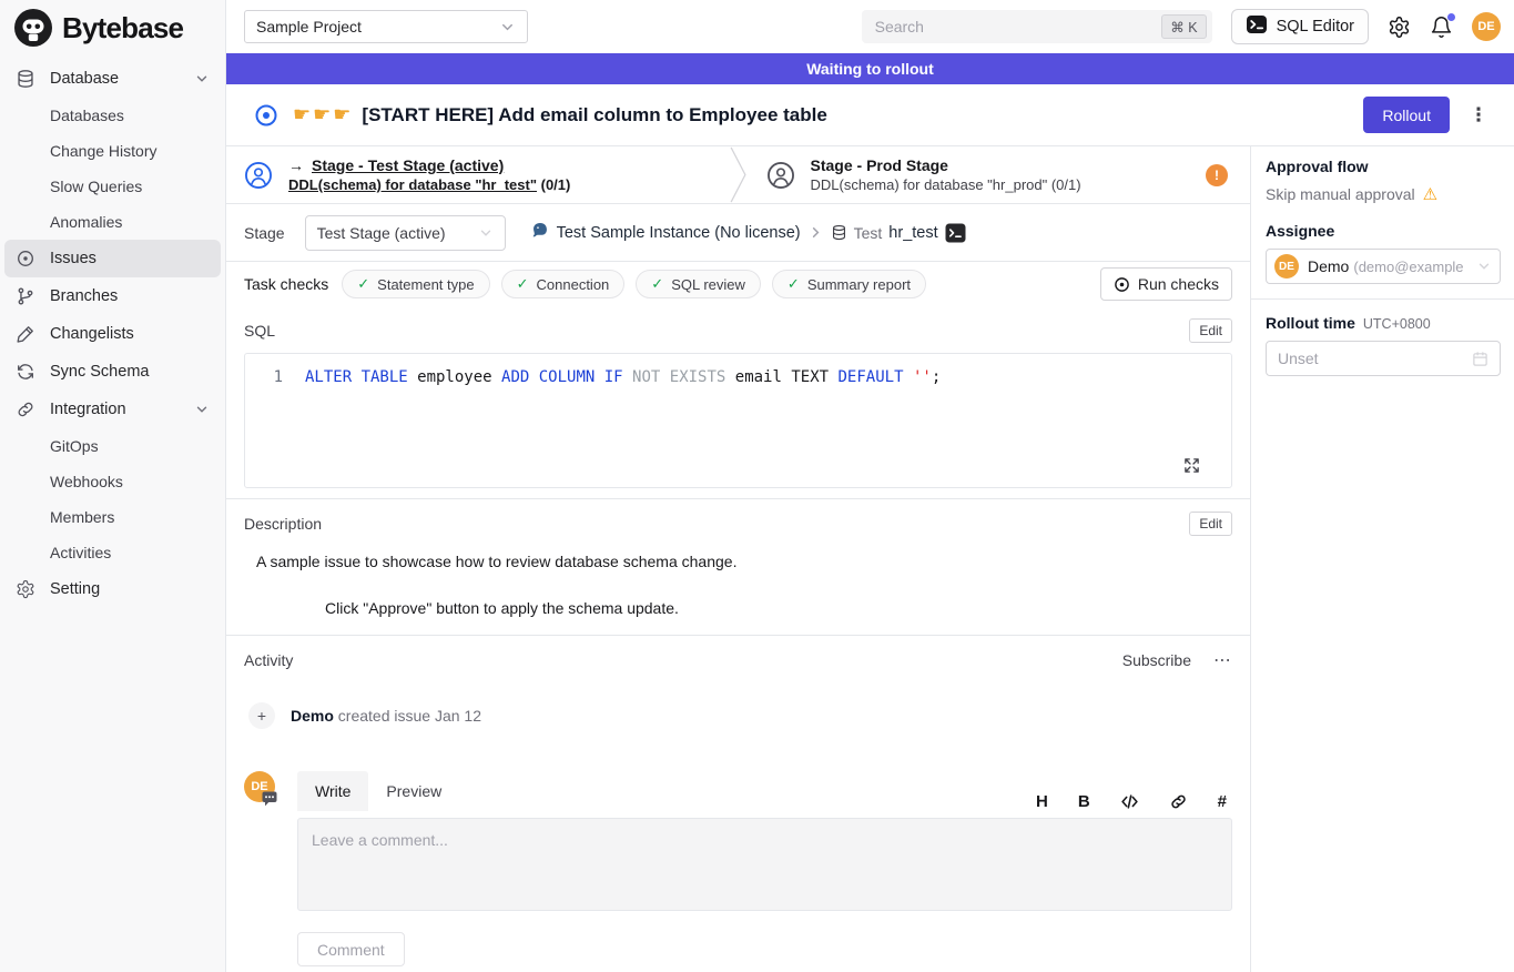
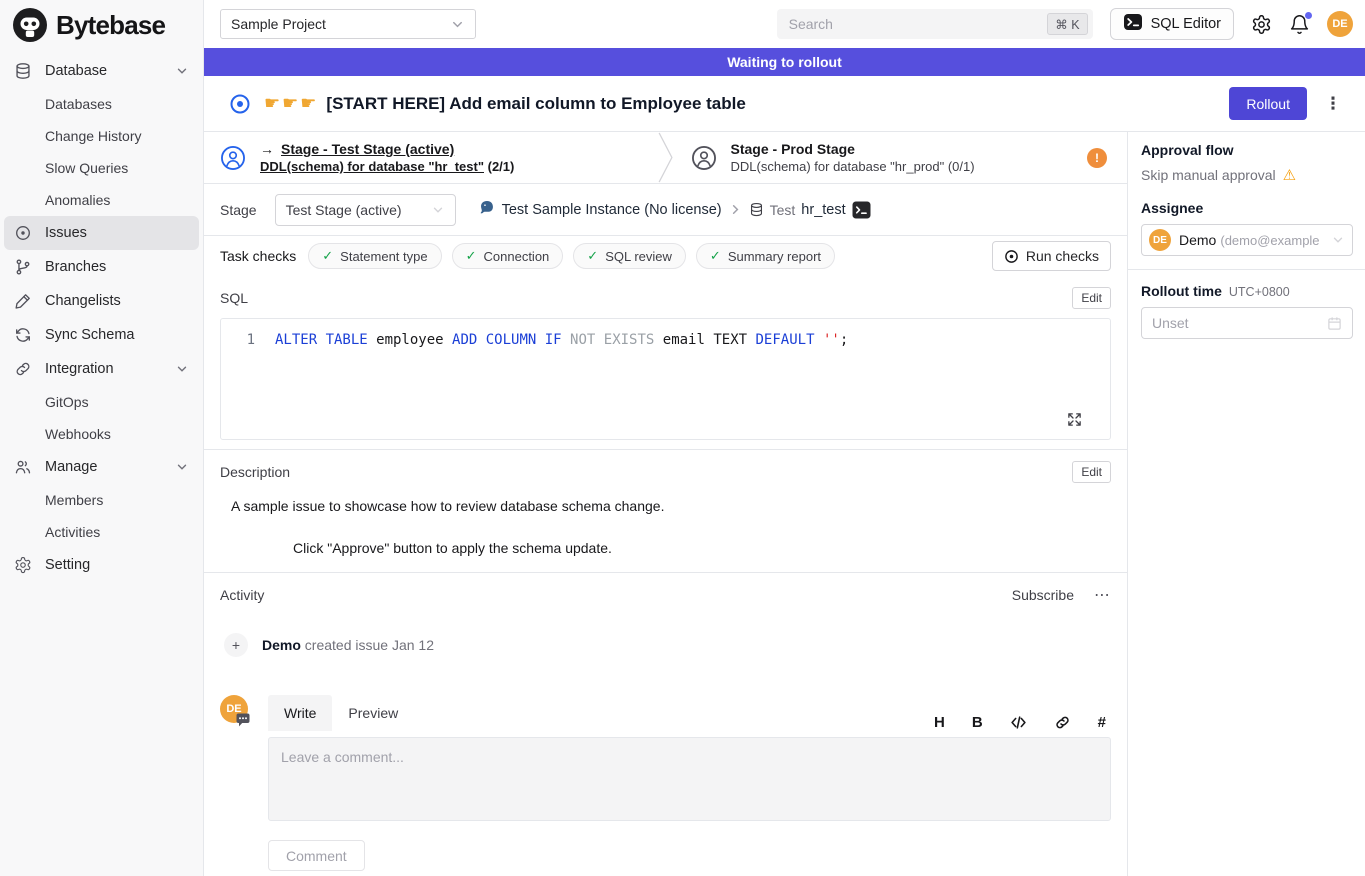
  Bytebase
  Database
  Databases
  Change History
  Slow Queries
  Anomalies
  Issues
  Branches
  Changelists
  Sync Schema
  Integration
  GitOps
  Webhooks
+ Manage
  Members
  Activities
  Setting
  Sample Project
  Search
  ⌘ K
  SQL Editor
  DE
  Waiting to rollout
  ☛☛☛
  [START HERE] Add email column to Employee table
  Rollout
  ⋮
  →
  Stage - Test Stage (active)
- DDL(schema) for database "hr_test" (0/1)
+ DDL(schema) for database "hr_test" (2/1)
  Stage - Prod Stage
  DDL(schema) for database "hr_prod" (0/1)
  !
  Stage
  Test Stage (active)
  Test Sample Instance (No license)
  Test
  hr_test
  Task checks
  ✓
  Statement type
  ✓
  Connection
  ✓
  SQL review
  ✓
  Summary report
  Run checks
  SQL
  Edit
  1
  ALTER TABLE employee ADD COLUMN IF NOT EXISTS email TEXT DEFAULT '';
  Description
  Edit
  A sample issue to showcase how to review database schema change.
  Click "Approve" button to apply the schema update.
  Activity
  Subscribe
  ⋯
  +
  Demo created issue Jan 12
  DE
  Write
  Preview
  H
  B
  #
  Leave a comment... Comment
  Approval flow
  Skip manual approval
  ⚠
  Assignee
  DE
  Demo
  (demo@example
  Rollout time
  UTC+0800
  Unset
